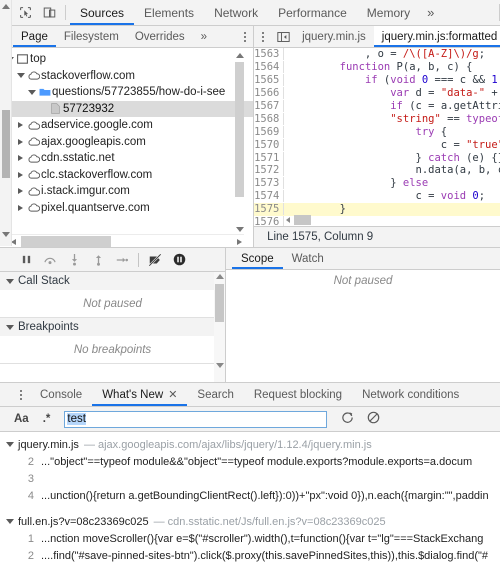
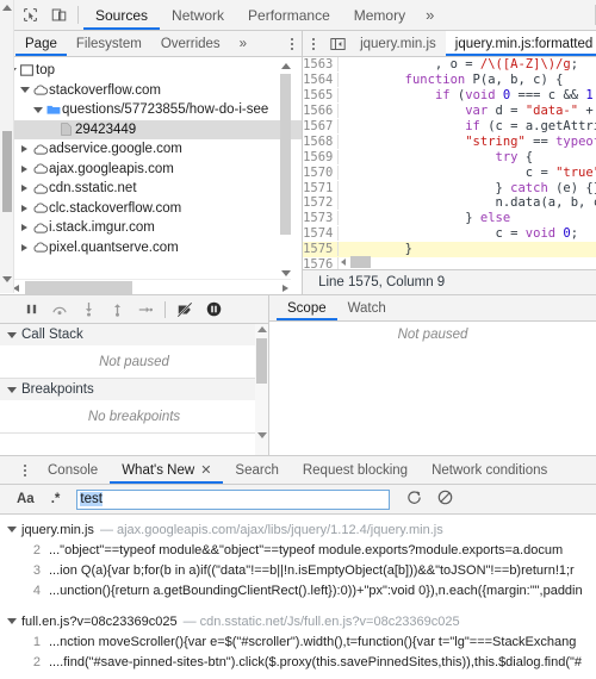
  Sources
- Elements
  Network
  Performance
  Memory
  »
  Page
  Filesystem
  Overrides
  »
  top
  stackoverflow.com
  questions/57723855/how-do-i-see
- 57723932
+ 29423449
  adservice.google.com
  ajax.googleapis.com
  cdn.sstatic.net
  clc.stackoverflow.com
  i.stack.imgur.com
  pixel.quantserve.com
  jquery.min.js
  jquery.min.js:formatted
  1563
  , o = /\([A-Z]\)/g;
  1564
  function P(a, b, c) {
  1565
  if (void 0 === c && 1
  1566
  var d = "data-" +
  1567
  if (c = a.getAttr
  1568
  "string" == typeo
  1569
  try {
  1570
  c = "true
  1571
  } catch (e) {
  1572
  n.data(a, b,
  1573
  } else
  1574
  c = void 0;
  1575
  }
  1576
  Line 1575, Column 9
  Call Stack
  Not paused
  Breakpoints
  No breakpoints
  Scope
  Watch
  Not paused
  Console
  What's New
  ✕
  Search
  Request blocking
  Network conditions
  Aa
  .*
  test
  jquery.min.js
  — ajax.googleapis.com/ajax/libs/jquery/1.12.4/jquery.min.js
  2
  ..."object"==typeof module&&"object"==typeof module.exports?module.exports=a.docum
  3
+ ...ion Q(a){var b;for(b in a)if(("data"!==b||!n.isEmptyObject(a[b]))&&"toJSON"!==b)return!1;r
  4
  ...unction(){return a.getBoundingClientRect().left}):0))+"px":void 0}),n.each({margin:"",paddin
  full.en.js?v=08c23369c025
  — cdn.sstatic.net/Js/full.en.js?v=08c23369c025
  1
  ...nction moveScroller(){var e=$("#scroller").width(),t=function(){var t="lg"===StackExchang
  2
  ....find("#save-pinned-sites-btn").click($.proxy(this.savePinnedSites,this)),this.$dialog.find("#
